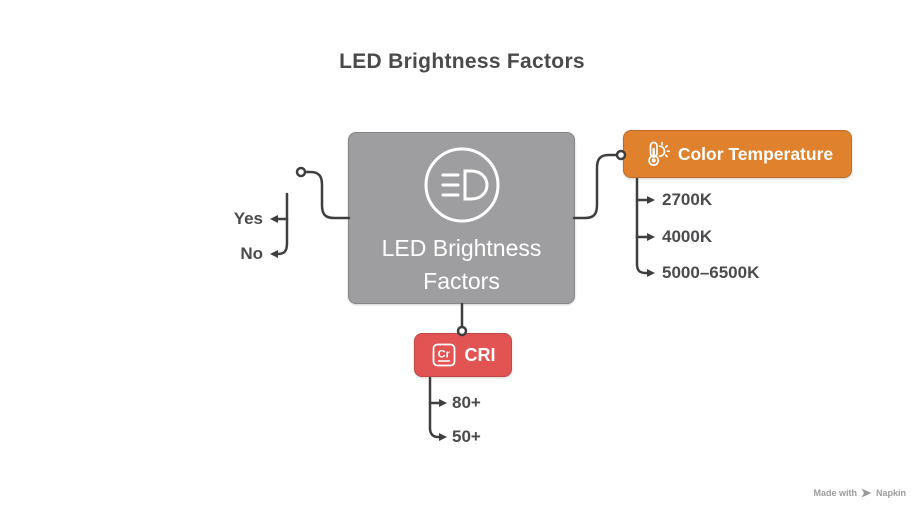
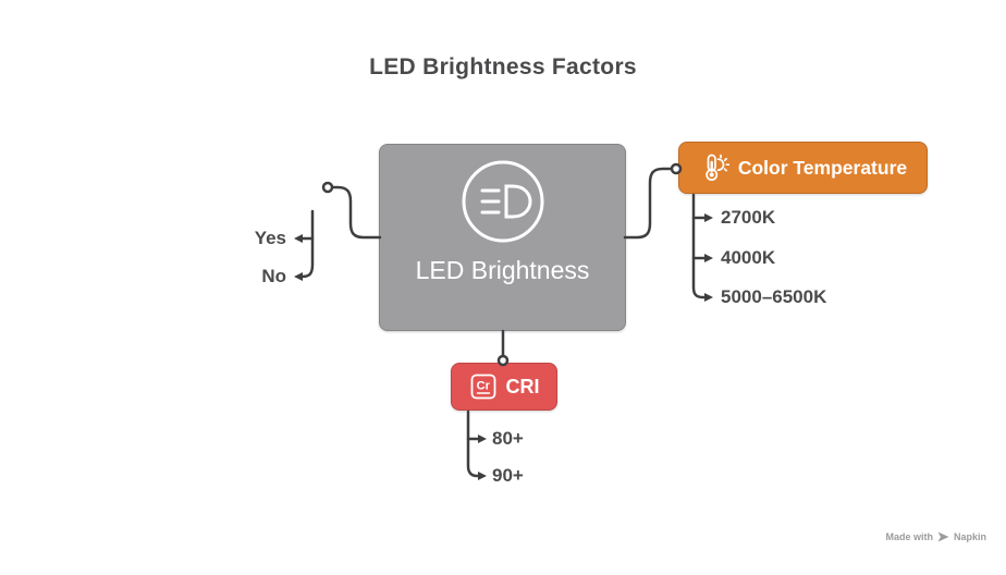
  LED Brightness Factors
  LED Brightness
- Factors
  Color Temperature
  Cr
  CRI
  Yes
  No
  2700K
  4000K
  5000–6500K
  80+
- 50+
+ 90+
  Made with
  Napkin
